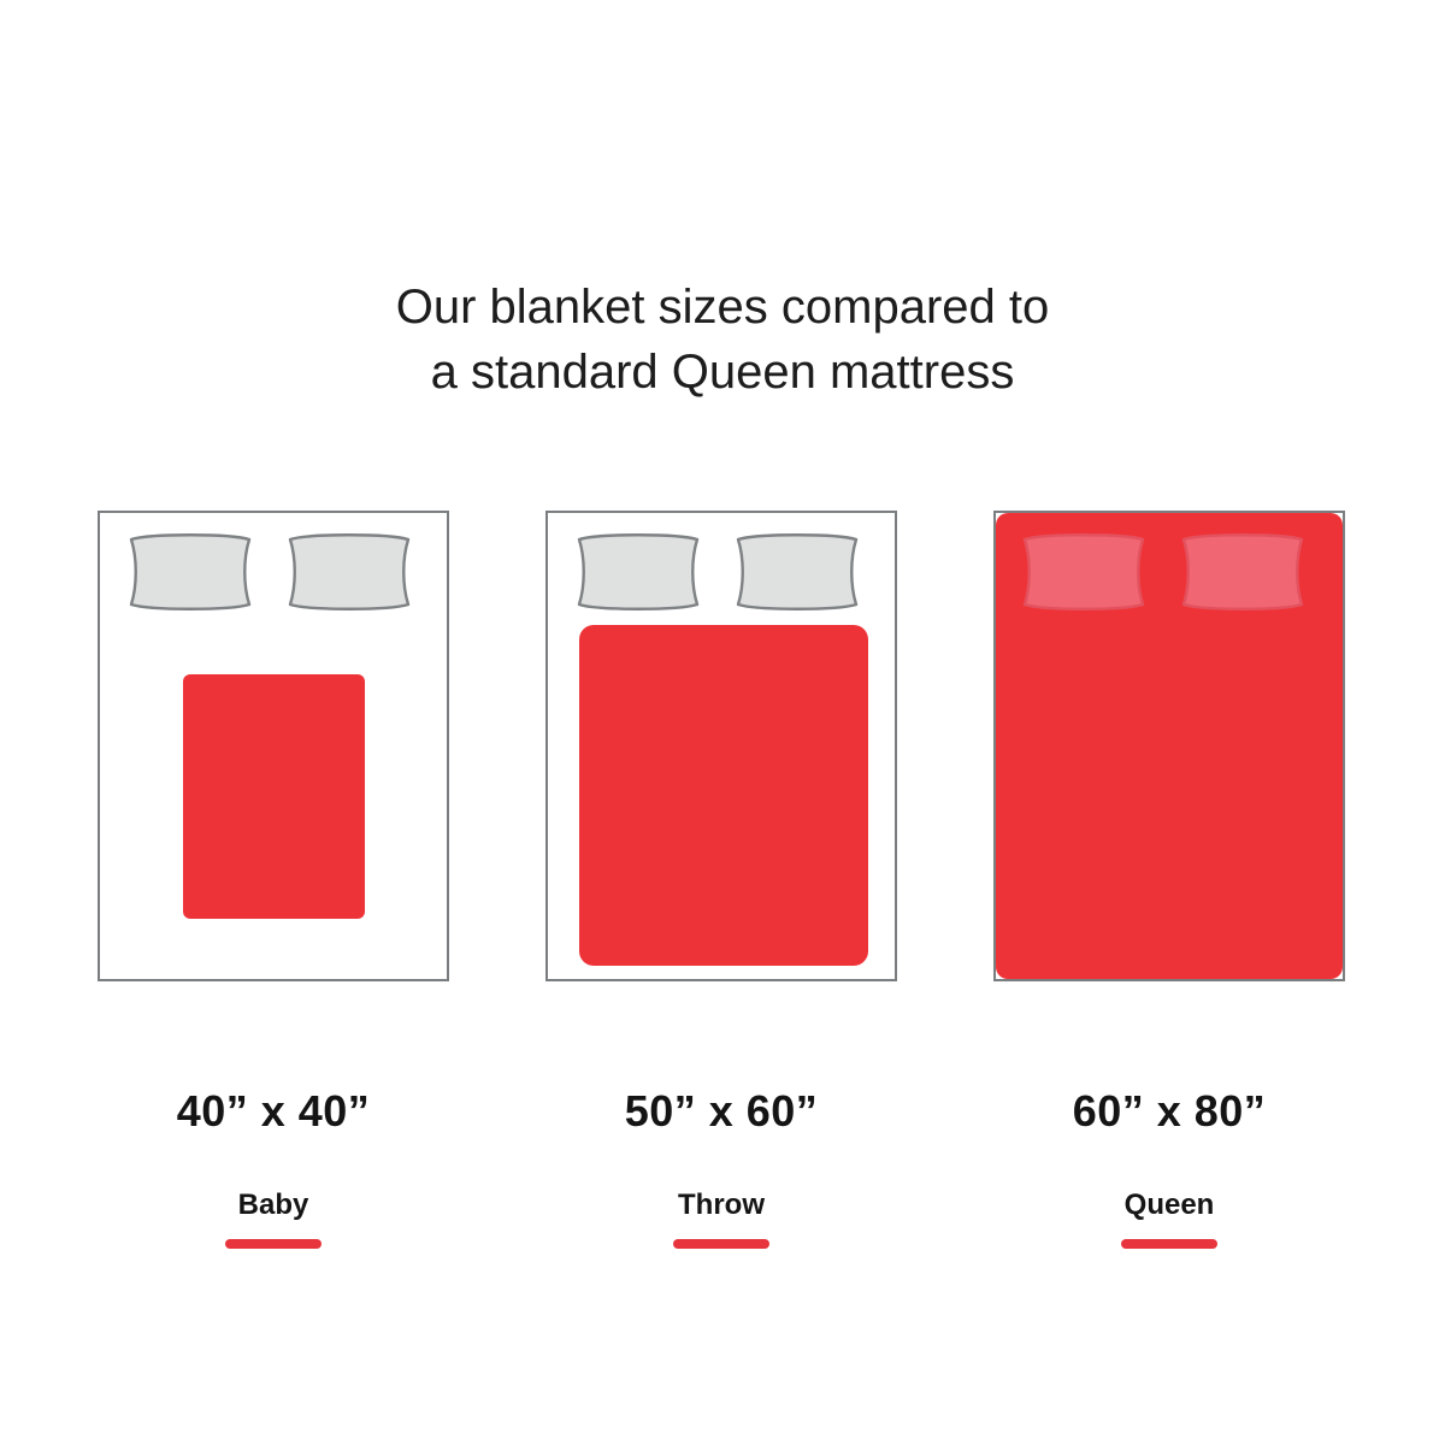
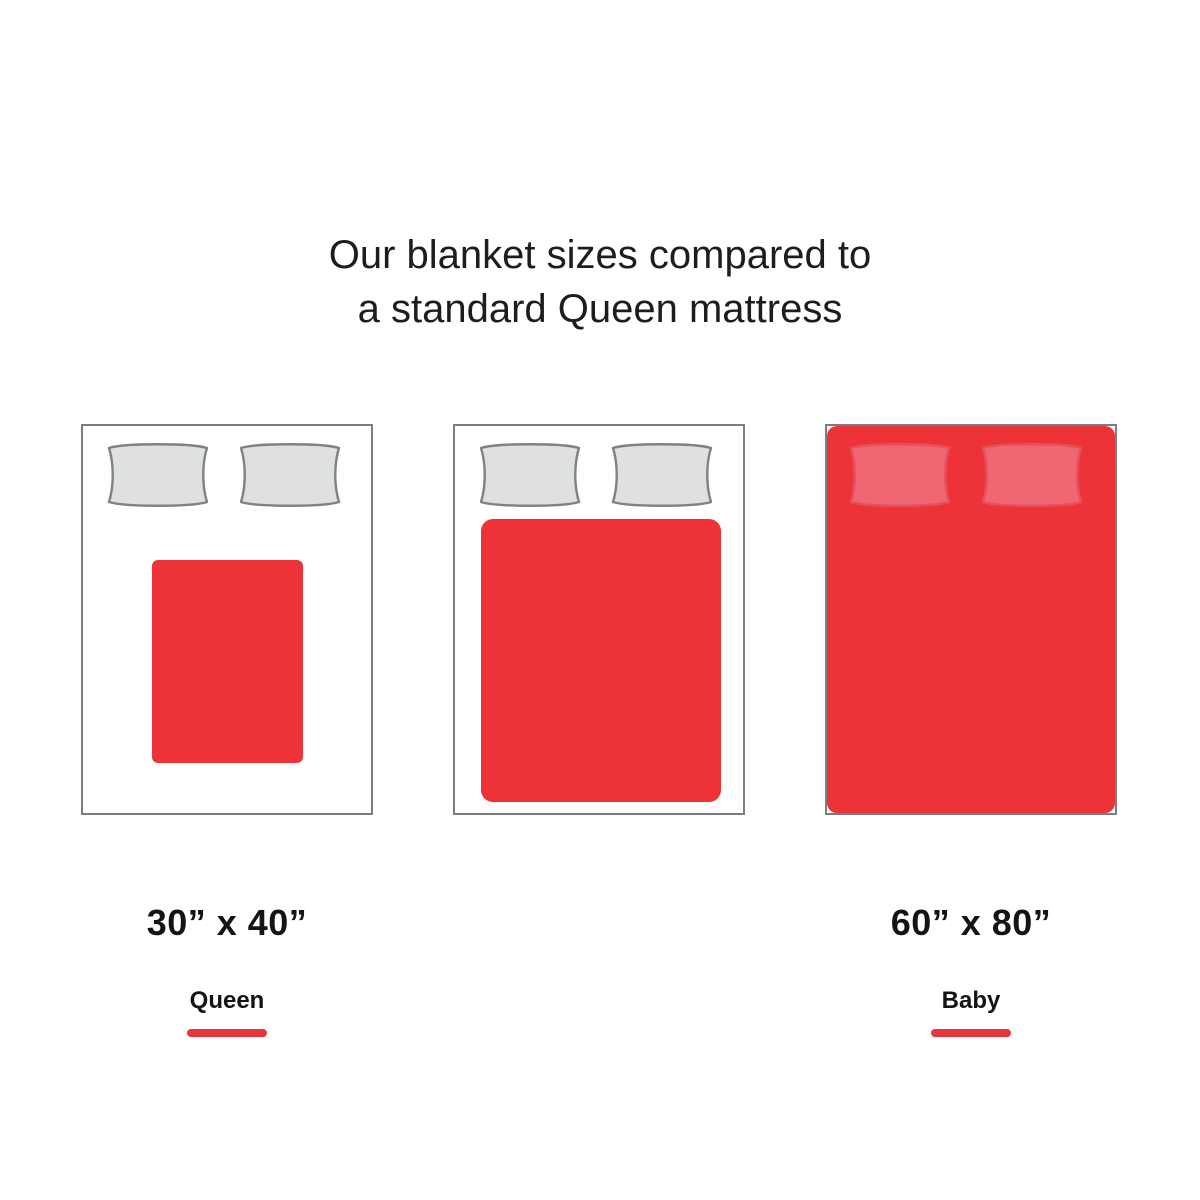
  Our blanket sizes compared to
  a standard Queen mattress
- 40” x 40”
+ 30” x 40”
- Baby
+ Queen
- 50” x 60”
- Throw
  60” x 80”
- Queen
+ Baby
